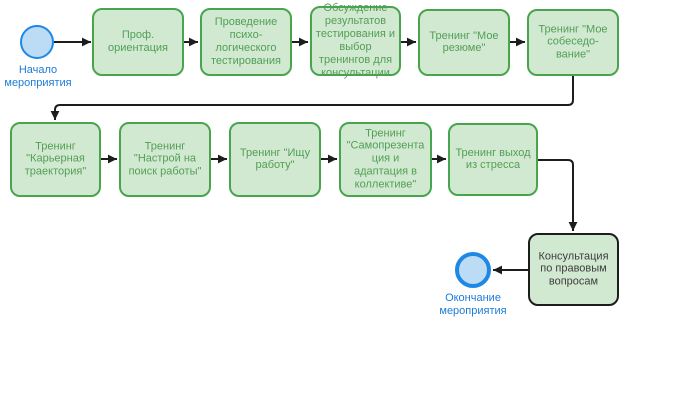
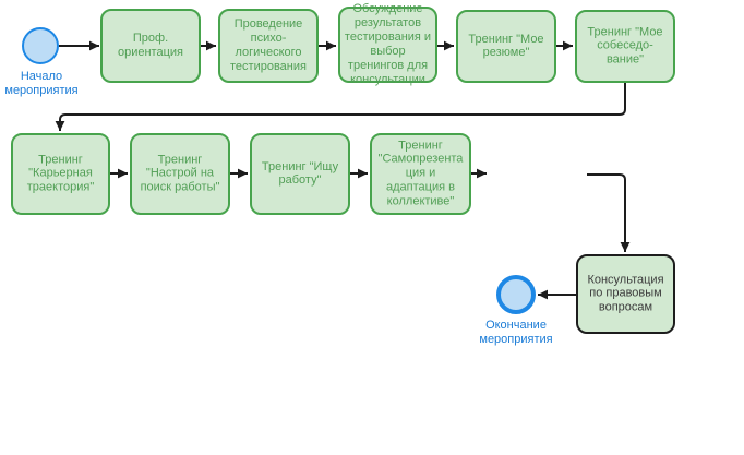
  Начало
  мероприятия
  Проф.
  ориентация
  Проведение
  психо-
  логического
  тестирования
  Обсуждение
  результатов
  тестирования и
  выбор
  тренингов для
  консультации
  Тренинг "Мое
  резюме"
  Тренинг "Мое
  собеседо-
  вание"
  Тренинг
  "Карьерная
  траектория"
  Тренинг
  "Настрой на
  поиск работы"
  Тренинг "Ищу
  работу"
  Тренинг
  "Самопрезента
  ция и
  адаптация в
  коллективе"
- Тренинг выход
- из стресса
  Консультация
  по правовым
  вопросам
  Окончание
  мероприятия
